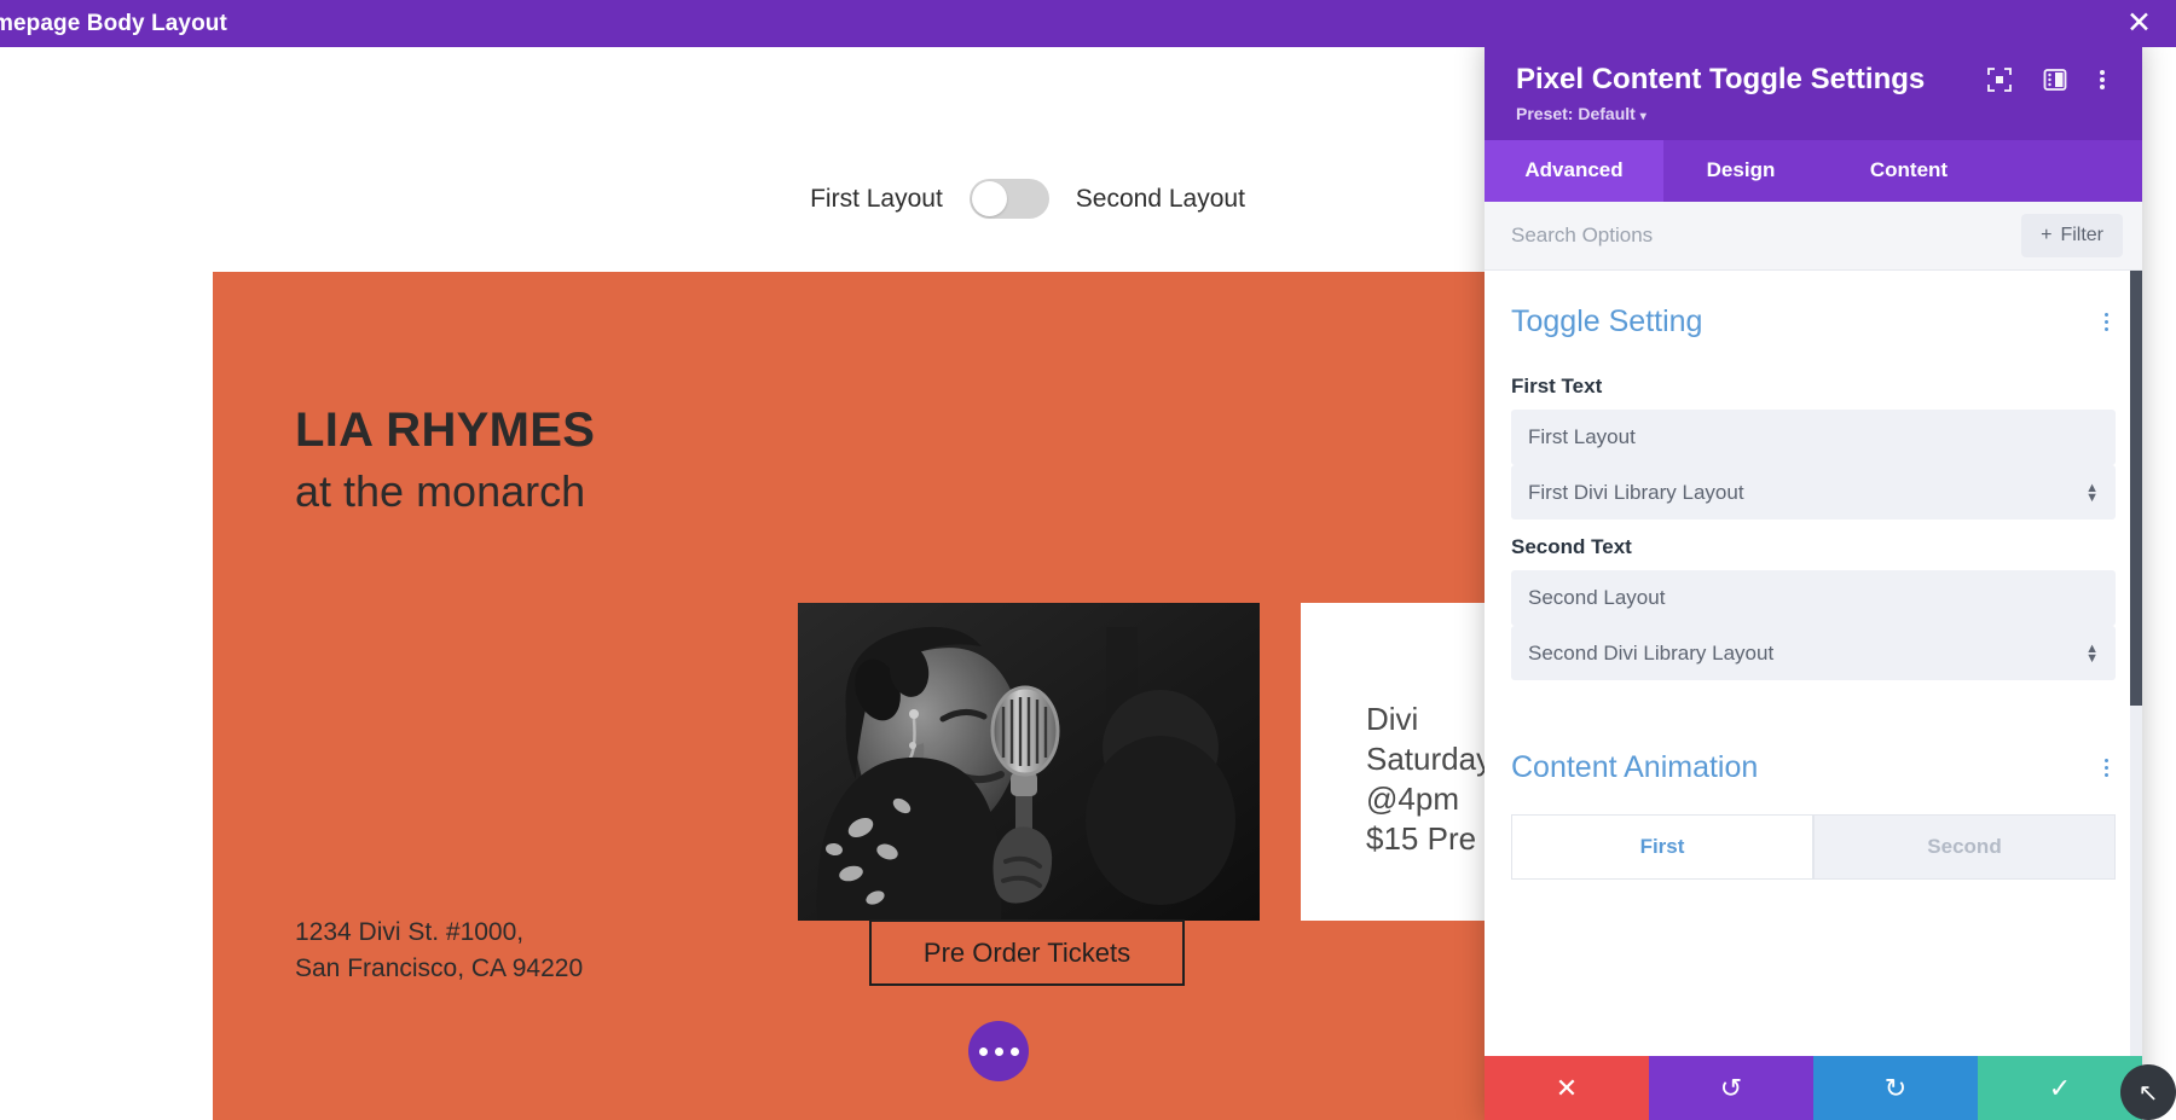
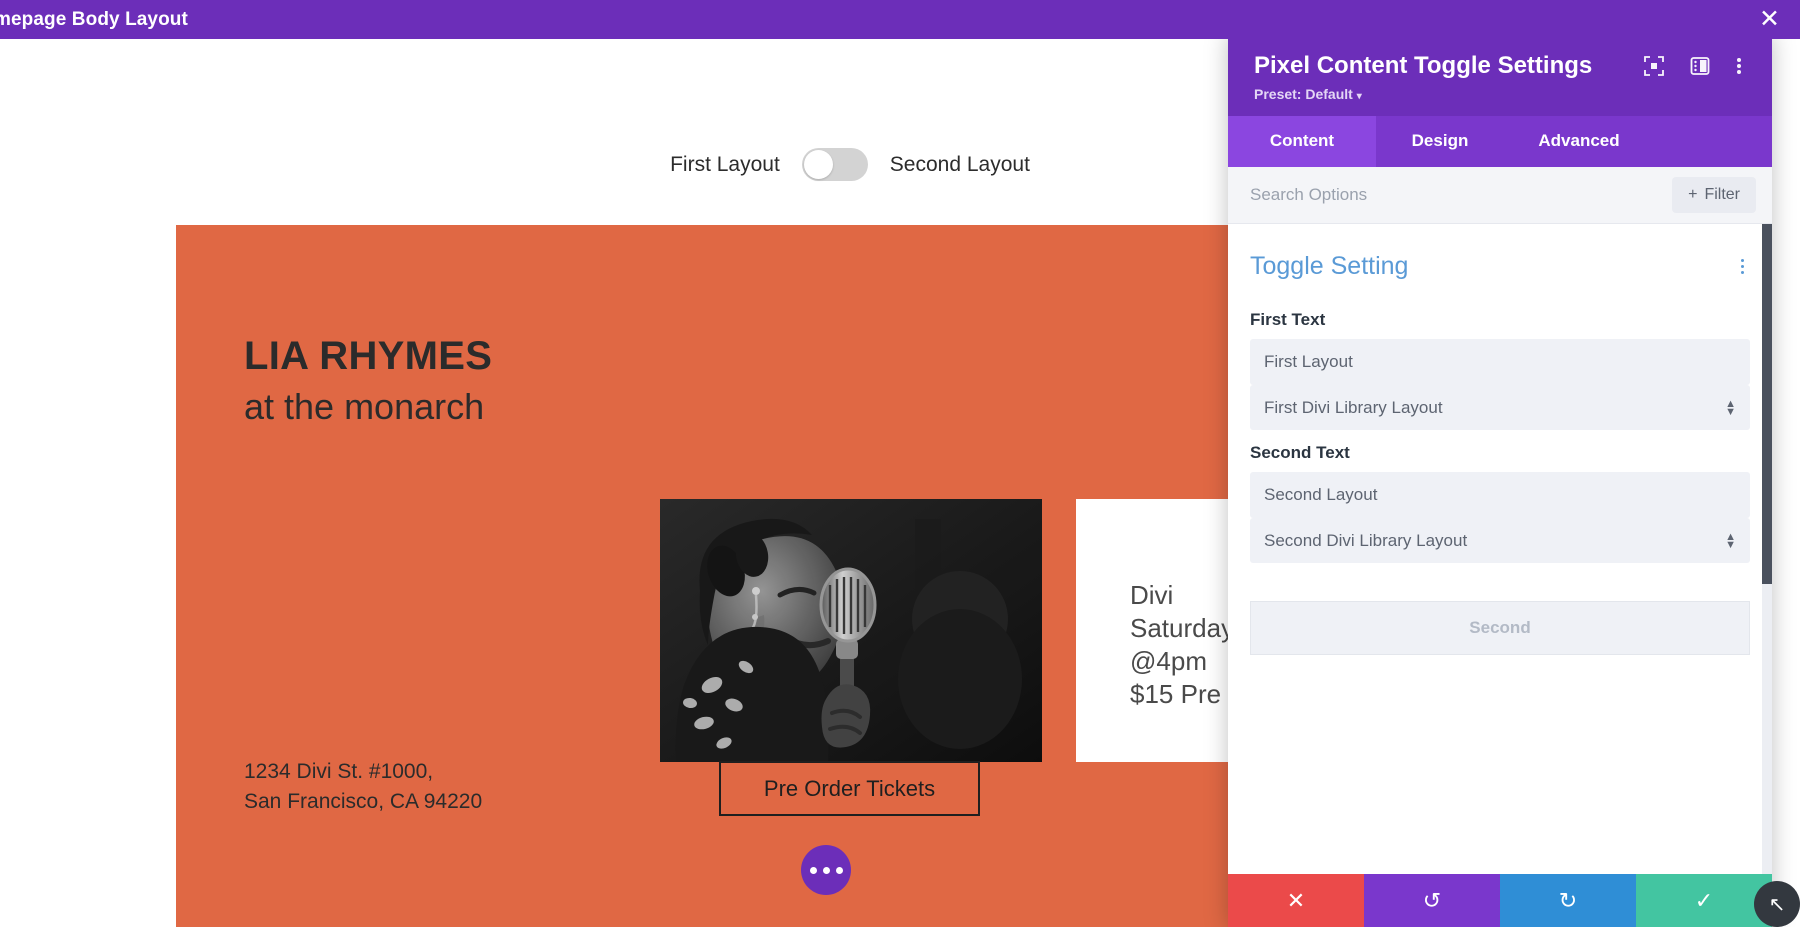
  mepage Body Layout
  ✕
  First Layout
  Second Layout
  LIA RHYMES
  at the monarch
  Divi
  Saturda
  @4pm
  $15 Pre
  1234 Divi St. #1000,
  San Francisco, CA 94220
  Pre Order Tickets
  Pixel Content Toggle Settings
  Preset: Default ▾
- Advanced
+ Content
  Design
- Content
+ Advanced
  Search Options
  +
  Filter
  Toggle Setting
  First Text
  First Layout
  First Divi Library Layout
  ▲
  ▼
  Second Text
  Second Layout
  Second Divi Library Layout
  ▲
  ▼
- Content Animation
- First
  Second
  ✕
  ↺
  ↻
  ✓
  ↖
